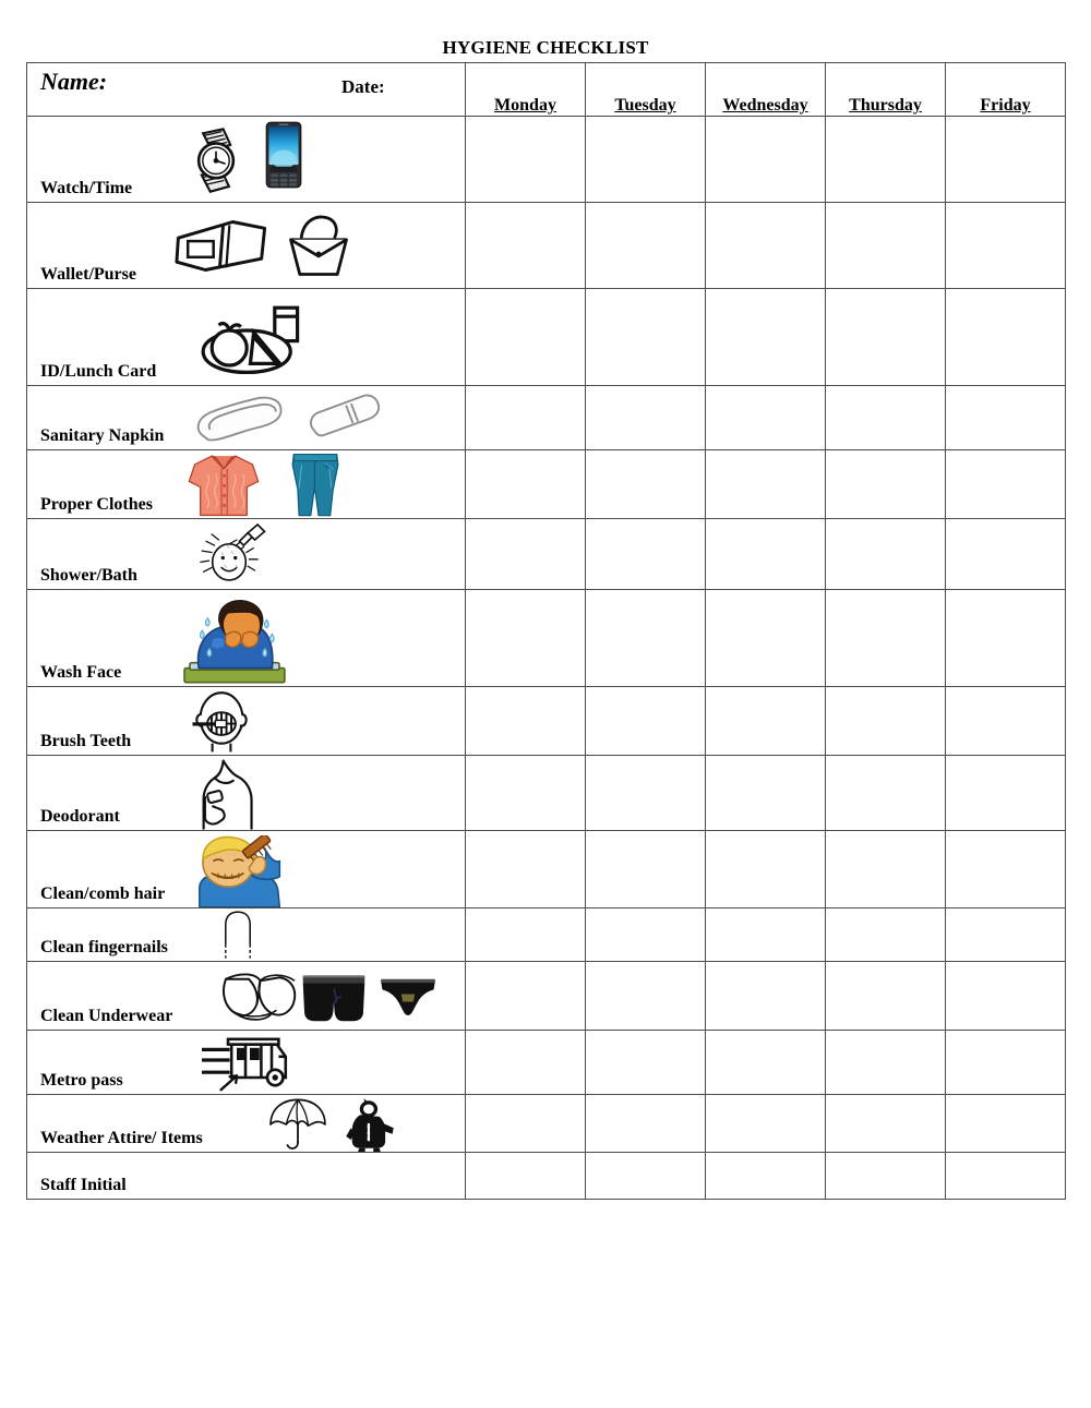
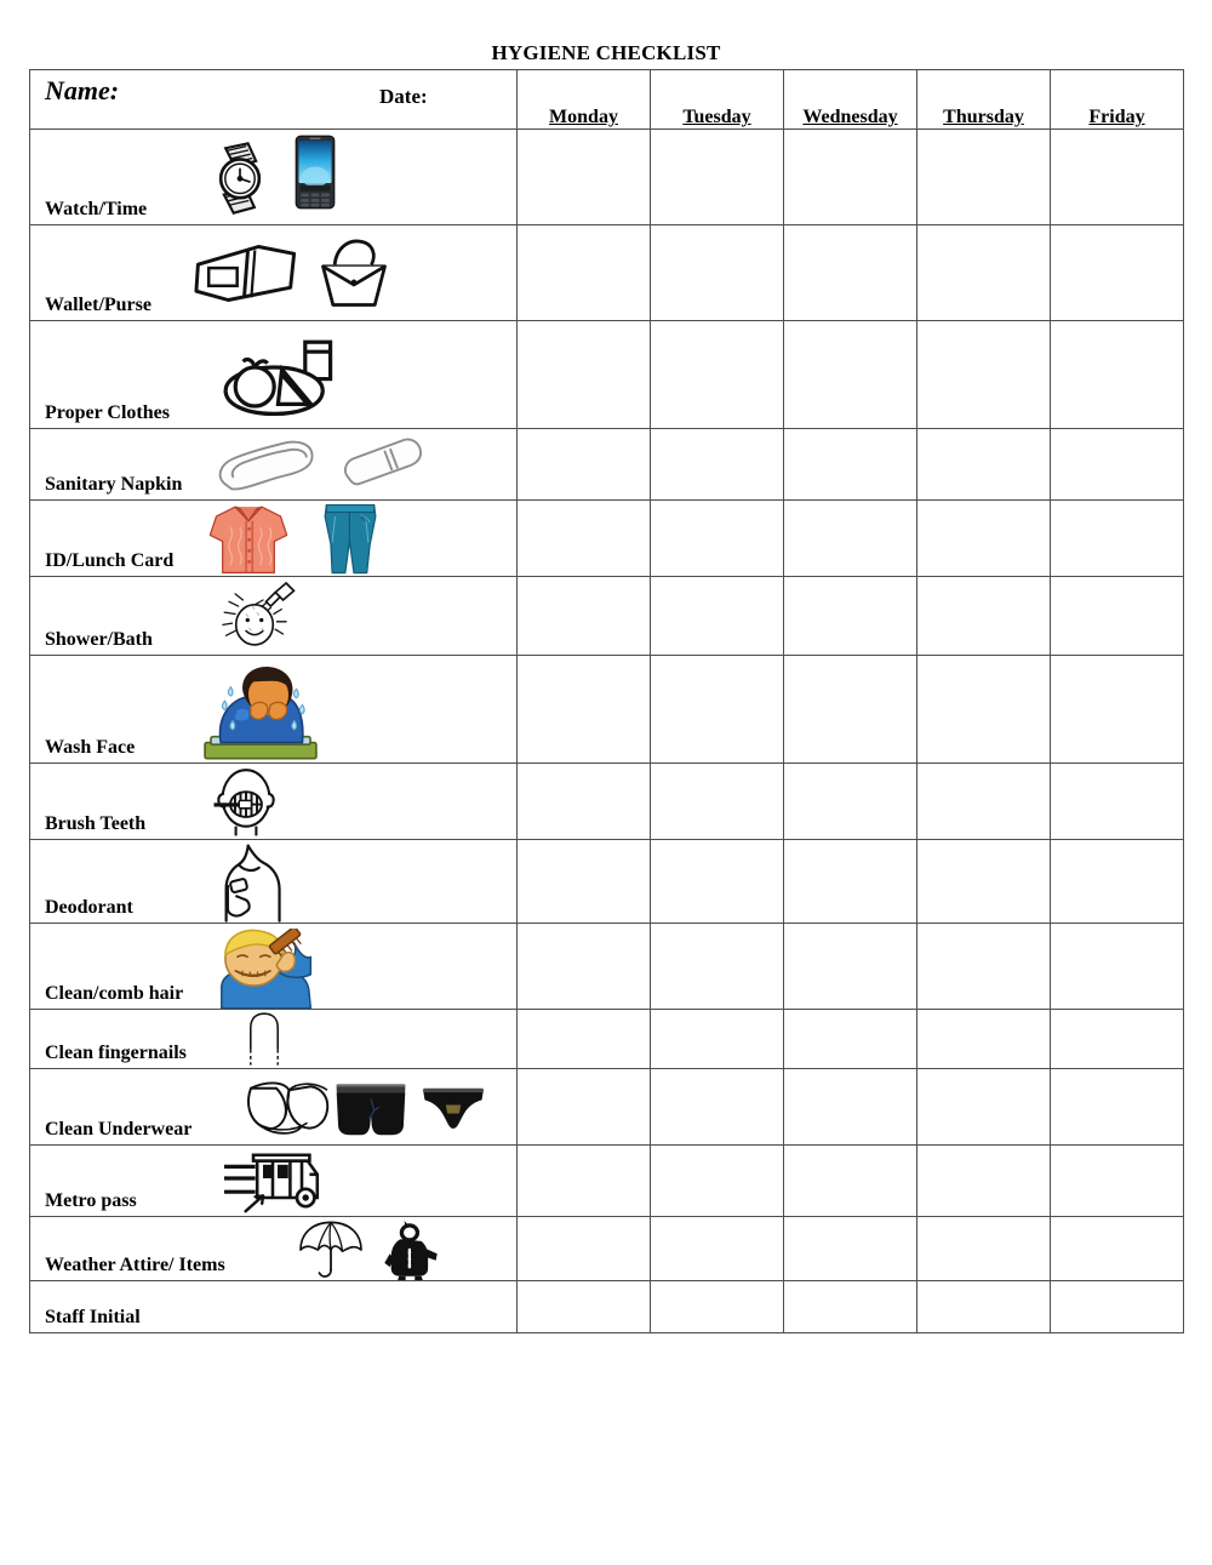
  HYGIENE CHECKLIST
  Name: Date:	Monday	Tuesday	Wednesday	Thursday	Friday
  Watch/Time
  Wallet/Purse
- ID/Lunch Card
+ Proper Clothes
  Sanitary Napkin
- Proper Clothes
+ ID/Lunch Card
  Shower/Bath
  Wash Face
  Brush Teeth
  Deodorant
  Clean/comb hair
  Clean fingernails
  Clean Underwear
  Metro pass
  Weather Attire/ Items
  Staff Initial
